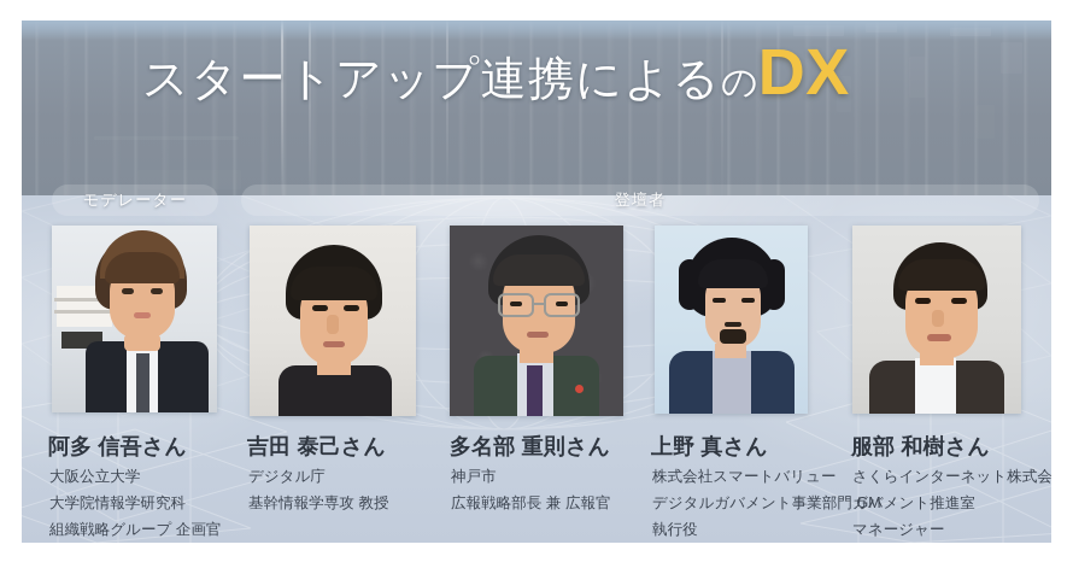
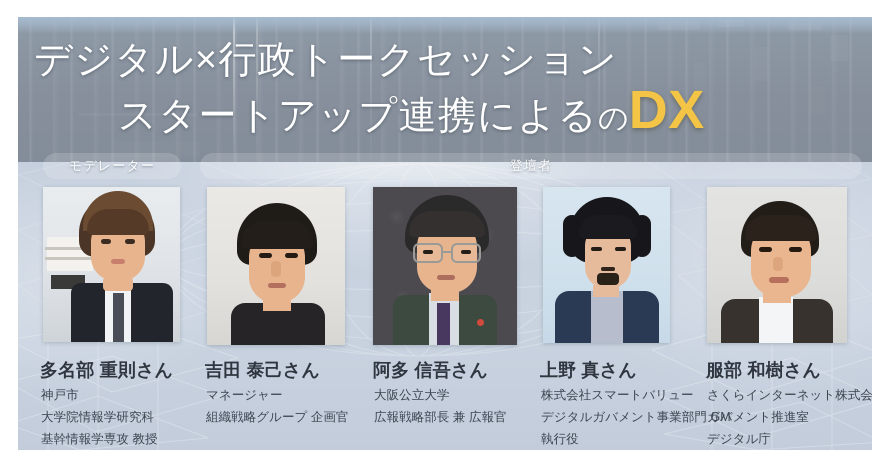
+ デジタル×行政トークセッション
  スタートアップ連携による
  の
  DX
  モデレーター
  登壇者
- 阿多 信吾さん
+ 多名部 重則さん
- 大阪公立大学
+ 神戸市
  大学院情報学研究科
- 組織戦略グループ 企画官
+ 基幹情報学専攻 教授
  吉田 泰己さん
- デジタル庁
+ マネージャー
- 基幹情報学専攻 教授
+ 組織戦略グループ 企画官
- 多名部 重則さん
+ 阿多 信吾さん
- 神戸市
+ 大阪公立大学
  広報戦略部長 兼 広報官
  上野 真さん
  株式会社スマートバリュー
  デジタルガバメント事業部門 GM
  執行役
  服部 和樹さん
  さくらインターネット株式会
  ガバメント推進室
- マネージャー
+ デジタル庁
